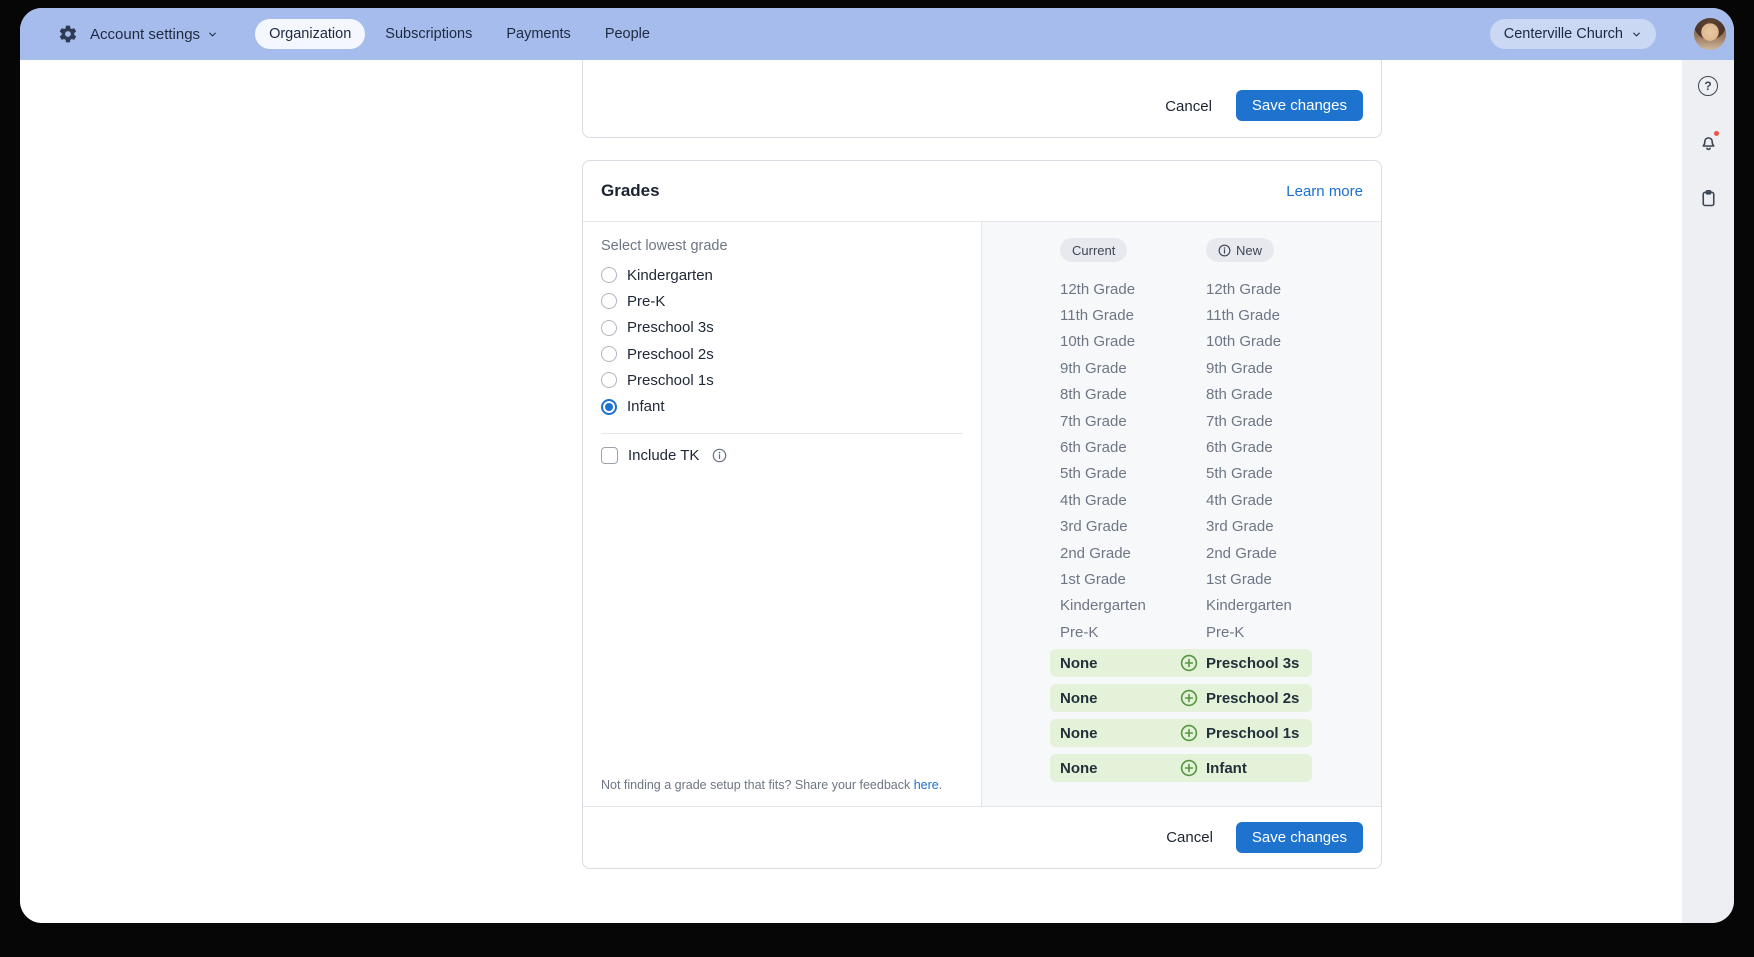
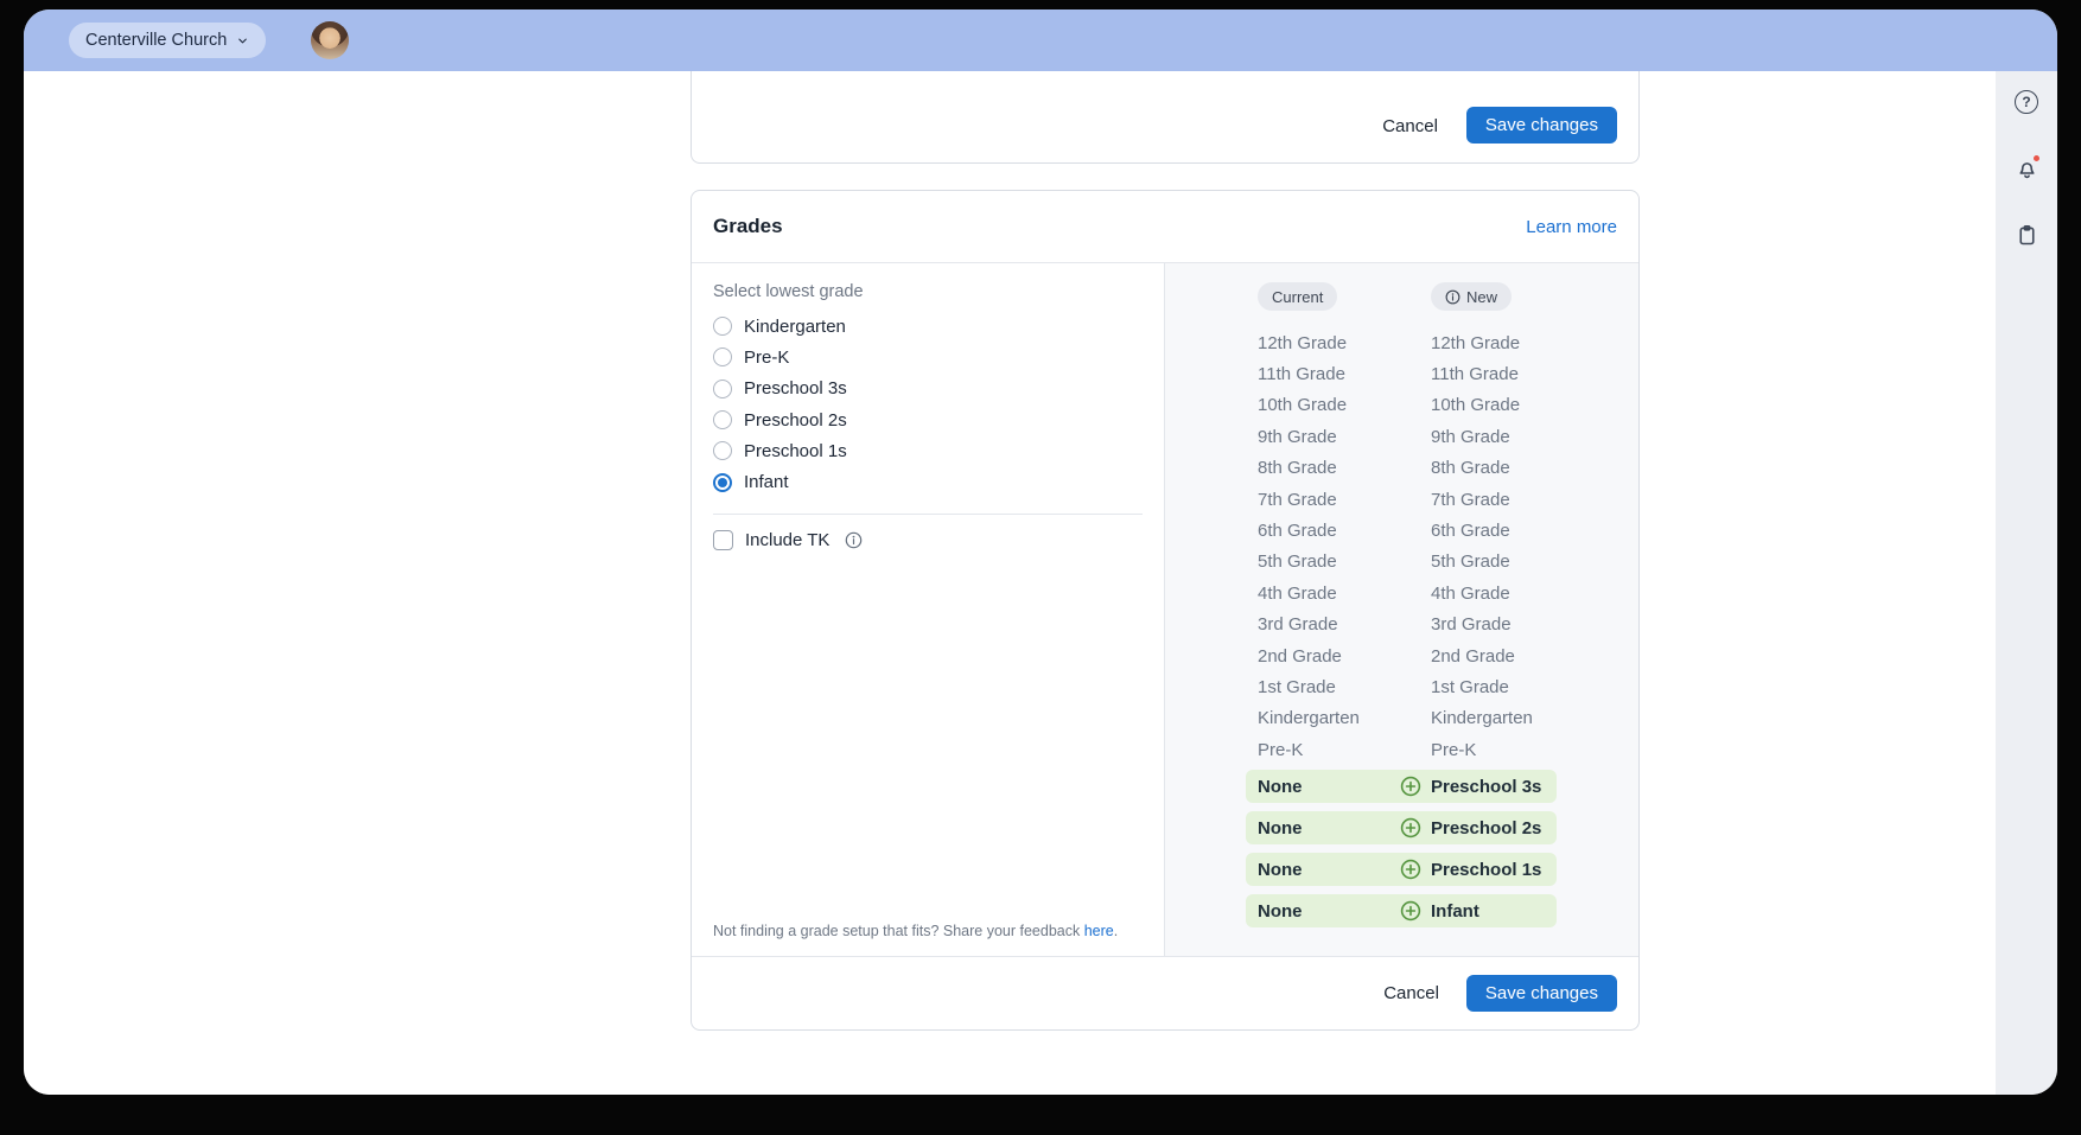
- Account settings
- Organization
- Subscriptions
- Payments
- People
  Centerville Church
  Cancel
  Save changes
  Grades
  Learn more
  Select lowest grade
  Kindergarten
  Pre-K
  Preschool 3s
  Preschool 2s
  Preschool 1s
  Infant
  Include TK
  Not finding a grade setup that fits? Share your feedback here.
  Current
  New
  12th Grade
  12th Grade
  11th Grade
  11th Grade
  10th Grade
  10th Grade
  9th Grade
  9th Grade
  8th Grade
  8th Grade
  7th Grade
  7th Grade
  6th Grade
  6th Grade
  5th Grade
  5th Grade
  4th Grade
  4th Grade
  3rd Grade
  3rd Grade
  2nd Grade
  2nd Grade
  1st Grade
  1st Grade
  Kindergarten
  Kindergarten
  Pre-K
  Pre-K
  None
  Preschool 3s
  None
  Preschool 2s
  None
  Preschool 1s
  None
  Infant
  Cancel
  Save changes
  ?
